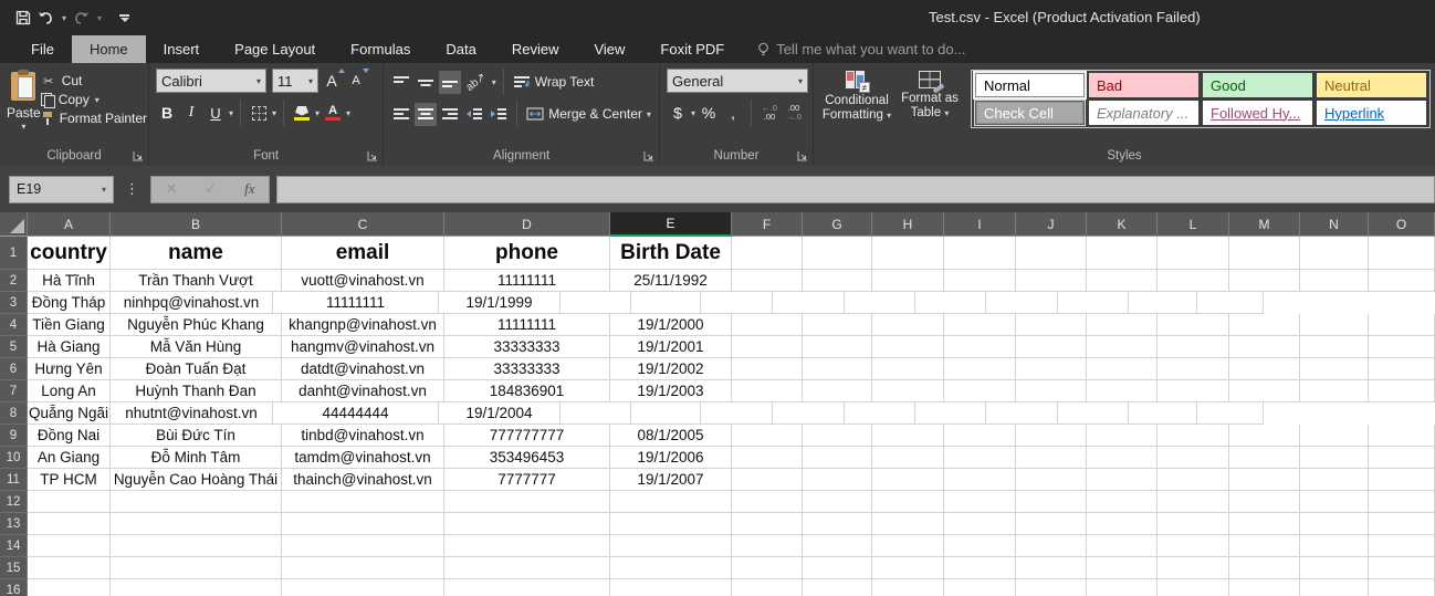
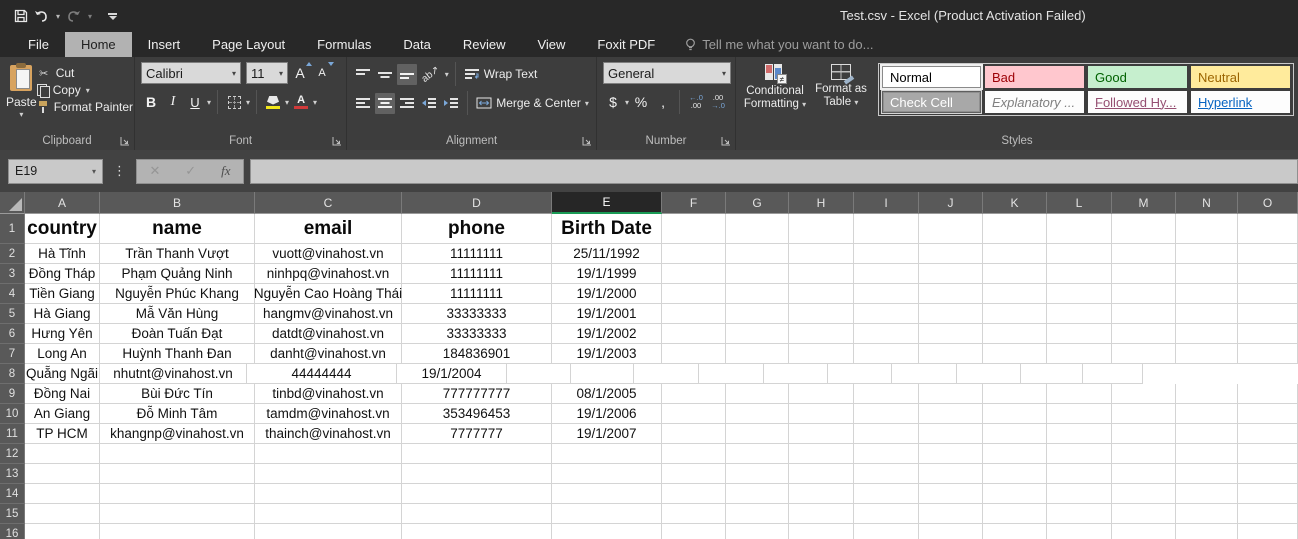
  ▾
  ▾
  Test.csv - Excel (Product Activation Failed)
  File
  Home
  Insert
  Page Layout
  Formulas
  Data
  Review
  View
  Foxit PDF
  Tell me what you want to do...
  Paste
  ▾
  ✂
  Cut
  Copy
  ▾
  Format Painter
  Clipboard
  Calibri
  ▾
  11
  ▾
  A
  A
  B
  I
  U
  ▾
  ▾
  ▾
  A
  ▾
  Font
  ▾
  Wrap Text
  Merge & Center
  ▾
  Alignment
  General
  ▾
  $
  ▾
  %
  ,
  ←.0
  .00
  .00
  →.0
  Number
  ≠
  Conditional
  Formatting ▾
  Format as
  Table ▾
  Normal
  Bad
  Good
  Neutral
  Check Cell
  Explanatory ...
  Followed Hy...
  Hyperlink
  Styles
  E19
  ▾
  ⋮
  ✕
  ✓
  fx
  A
  B
  C
  D
  E
  F
  G
  H
  I
  J
  K
  L
  M
  N
  O
  1
  country
  name
  email
  phone
  Birth Date
  2
  Hà Tĩnh
  Trần Thanh Vượt
  vuott@vinahost.vn
  11111111
  25/11/1992
  3
  Đồng Tháp
+ Phạm Quảng Ninh
  ninhpq@vinahost.vn
  11111111
  19/1/1999
  4
  Tiền Giang
  Nguyễn Phúc Khang
- khangnp@vinahost.vn
+ Nguyễn Cao Hoàng Thái
  11111111
  19/1/2000
  5
  Hà Giang
  Mẫ Văn Hùng
  hangmv@vinahost.vn
  33333333
  19/1/2001
  6
  Hưng Yên
  Đoàn Tuấn Đạt
  datdt@vinahost.vn
  33333333
  19/1/2002
  7
  Long An
  Huỳnh Thanh Đan
  danht@vinahost.vn
  184836901
  19/1/2003
  8
  Quẵng Ngãi
  nhutnt@vinahost.vn
  44444444
  19/1/2004
  9
  Đồng Nai
  Bùi Đức Tín
  tinbd@vinahost.vn
  777777777
  08/1/2005
  10
  An Giang
  Đỗ Minh Tâm
  tamdm@vinahost.vn
  353496453
  19/1/2006
  11
  TP HCM
- Nguyễn Cao Hoàng Thái
+ khangnp@vinahost.vn
  thainch@vinahost.vn
  7777777
  19/1/2007
  12
  13
  14
  15
  16
